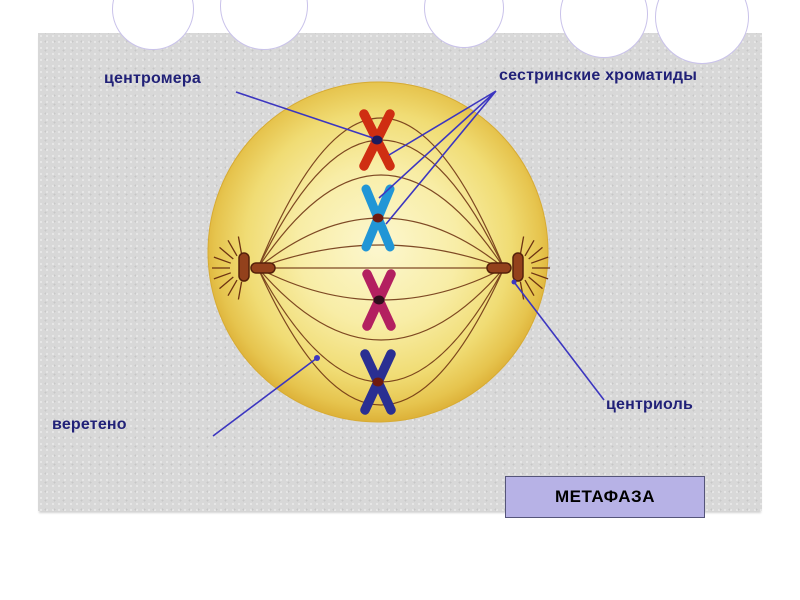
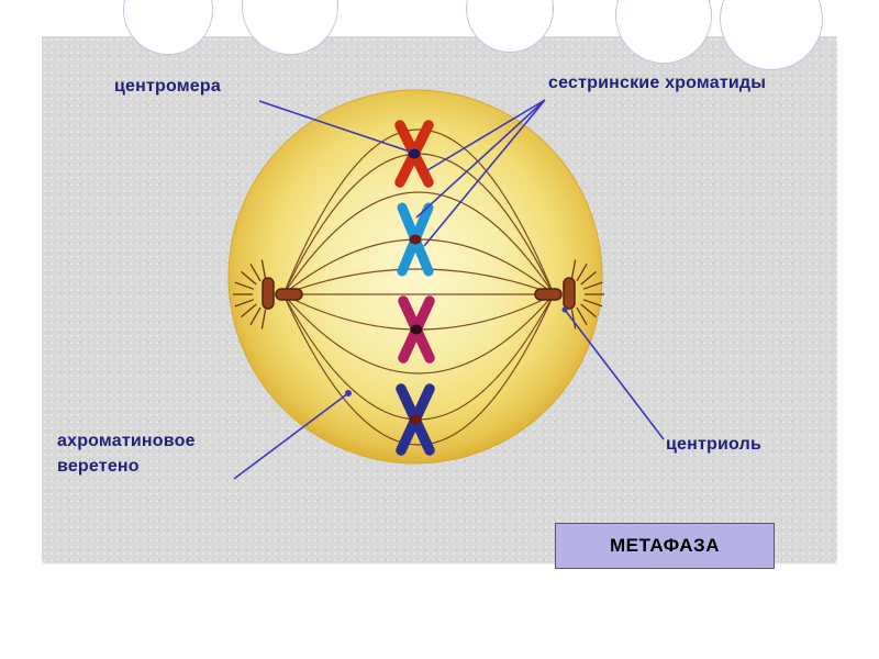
  центромера
  сестринские хроматиды
+ ахроматиновое
  веретено
  центриоль
  МЕТАФАЗА
